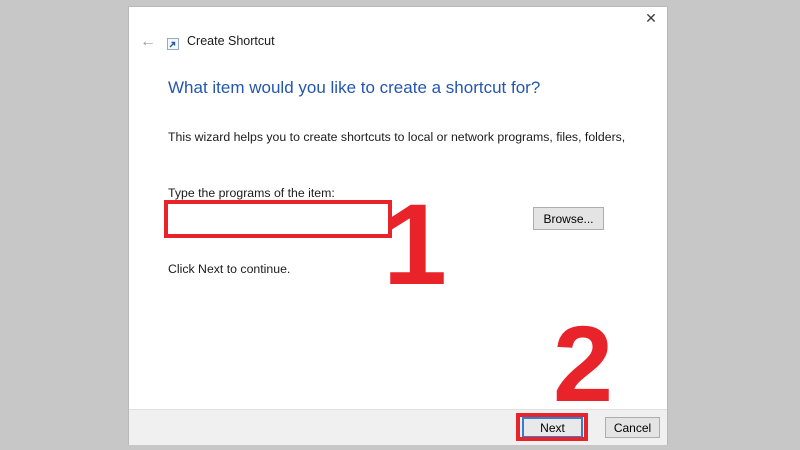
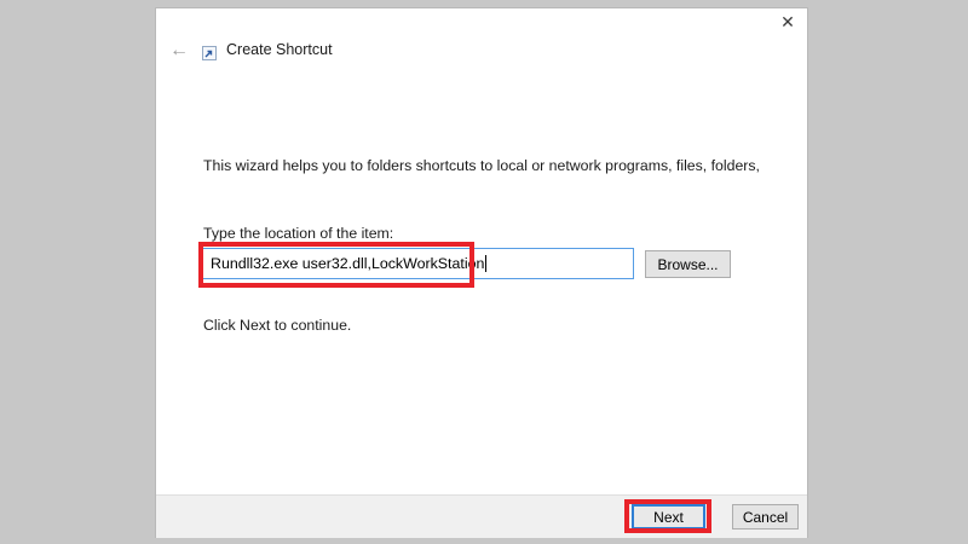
  ✕
  ←
  Create Shortcut
- What item would you like to create a shortcut for?
- This wizard helps you to create shortcuts to local or network programs, files, folders,
+ This wizard helps you to folders shortcuts to local or network programs, files, folders,
- Type the programs of the item:
+ Type the location of the item:
+ Rundll32.exe user32.dll,LockWorkStation
  Browse...
  Click Next to continue.
  Next
  Cancel
- 1
- 2
